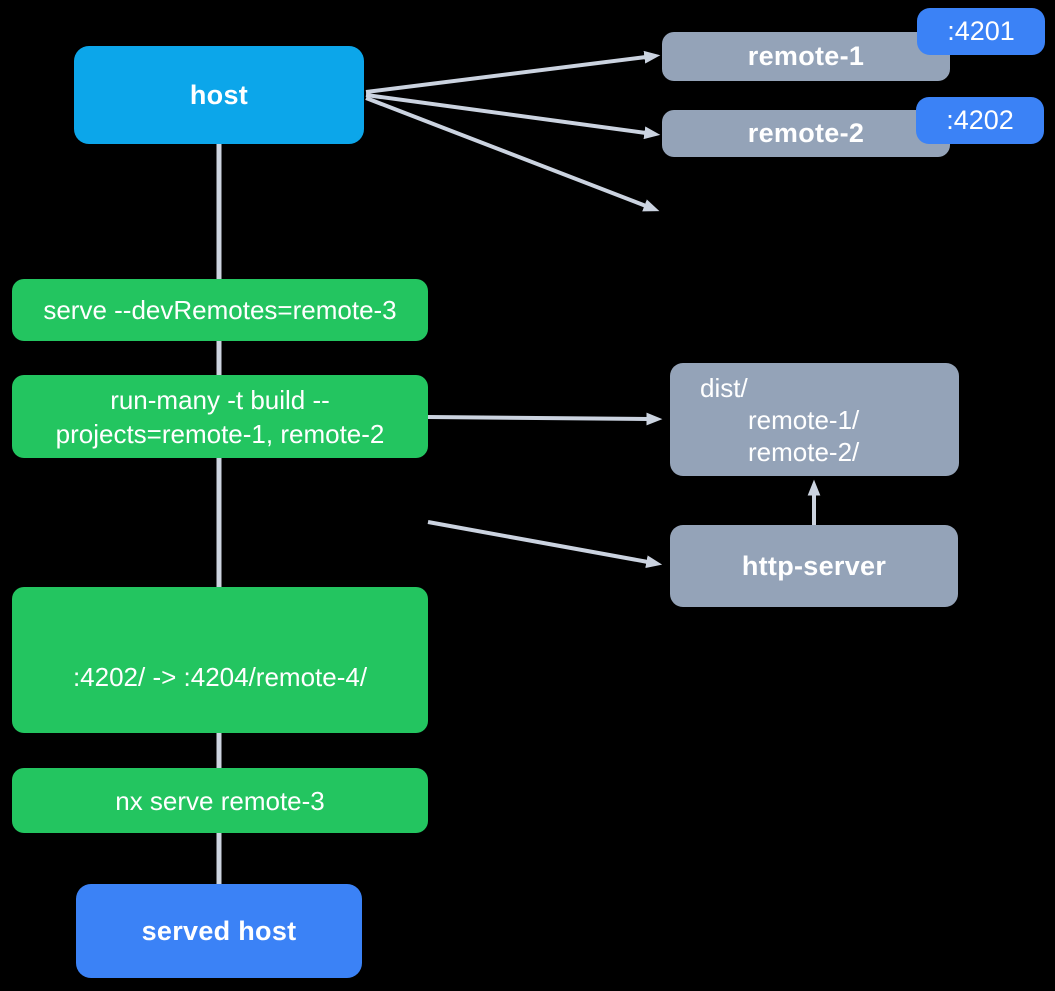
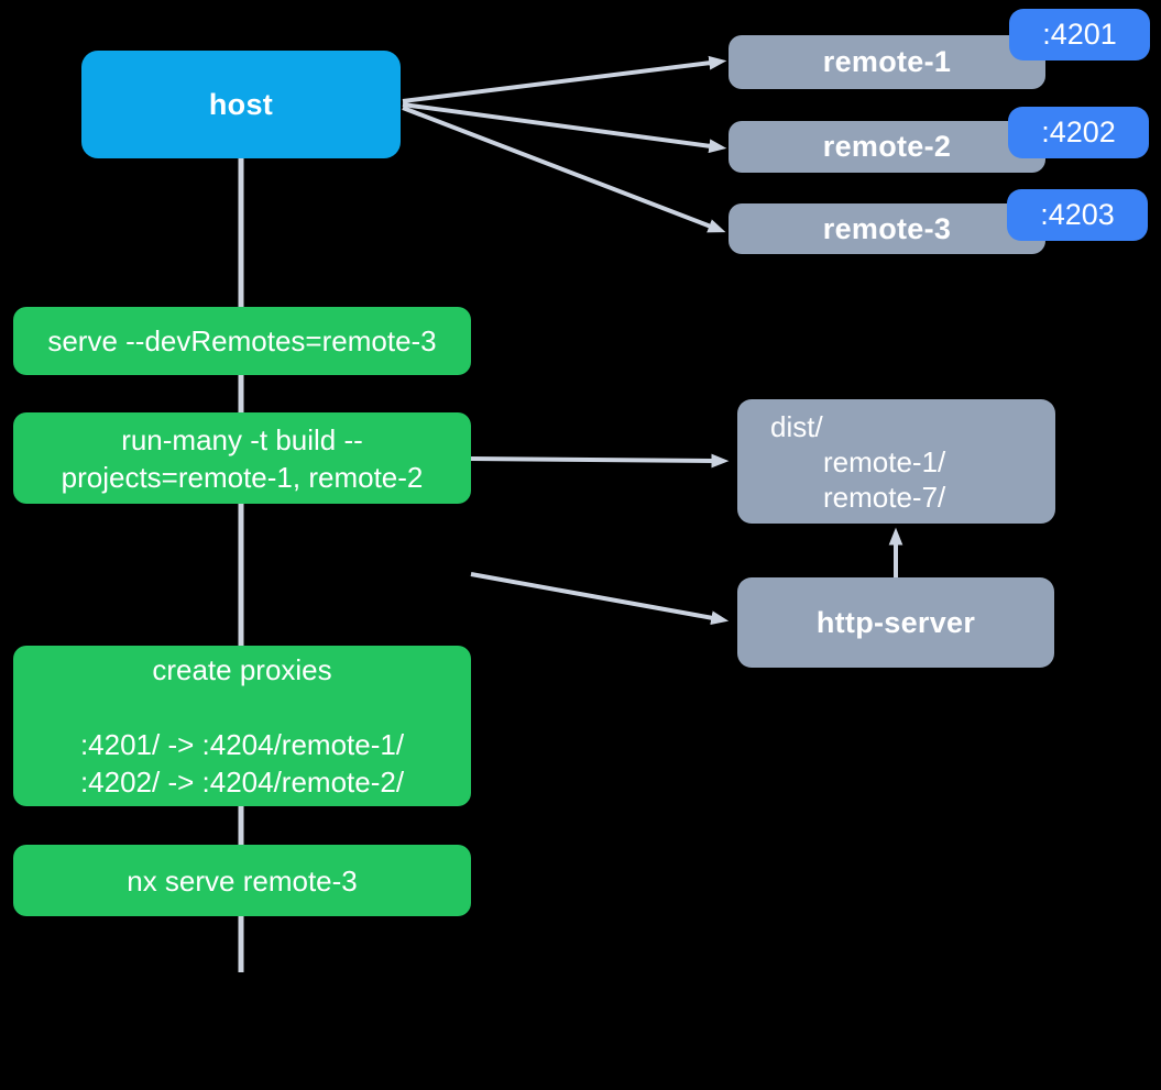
  host
  remote-1
  :4201
  remote-2
  :4202
+ remote-3
+ :4203
  serve --devRemotes=remote-3
  run-many -t build --
  projects=remote-1, remote-2
+ create proxies
+ :4201/ -> :4204/remote-1/
- :4202/ -> :4204/remote-4/
+ :4202/ -> :4204/remote-2/
  nx serve remote-3
  dist/
  remote-1/
- remote-2/
+ remote-7/
  http-server
- served host
